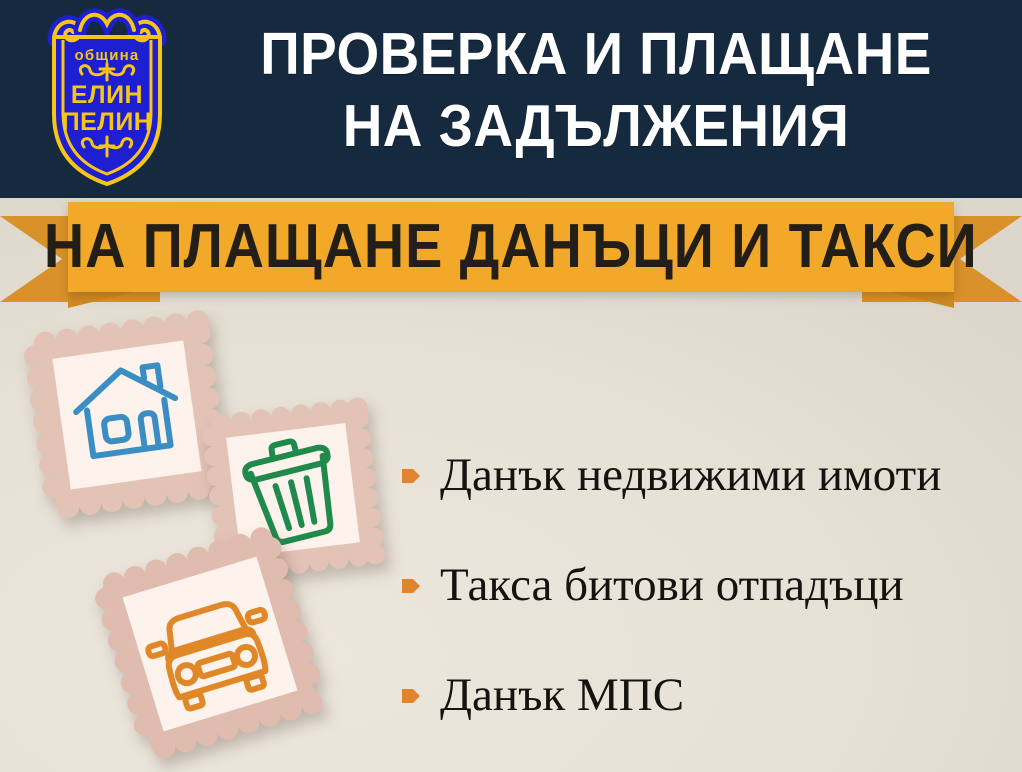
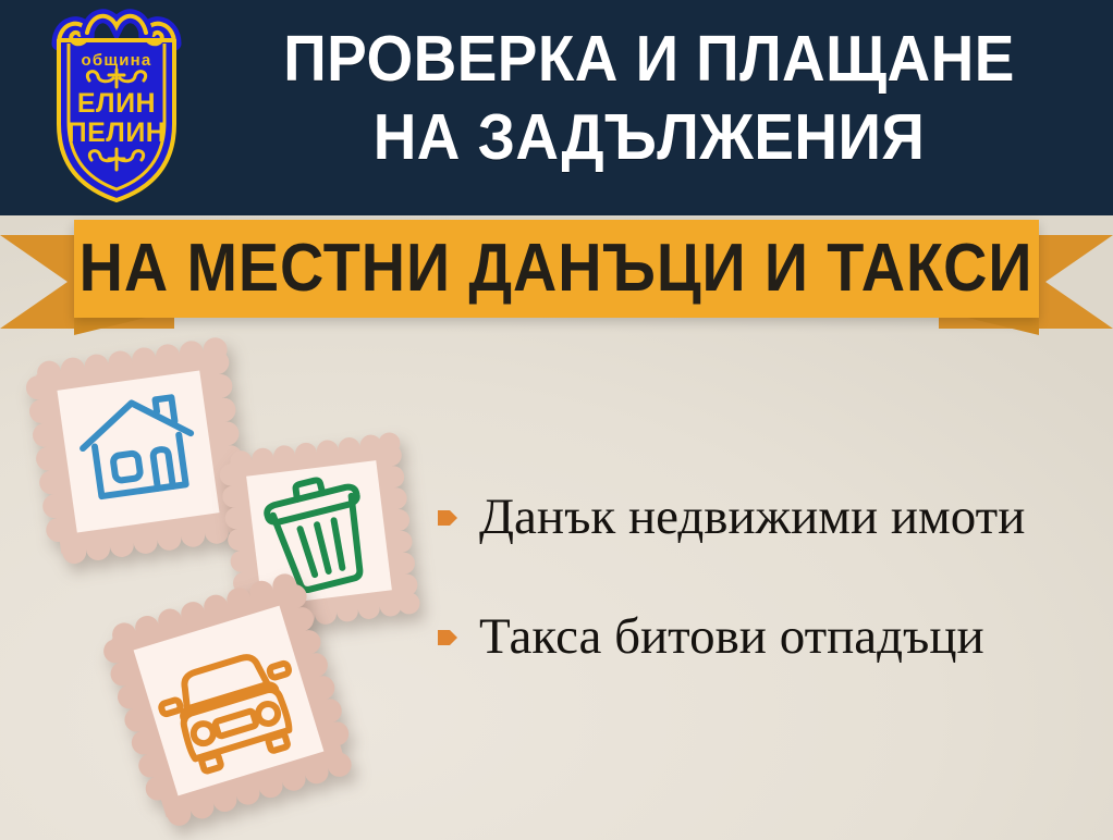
  община
  ЕЛИН
  ПЕЛИН
  ПРОВЕРКА И ПЛАЩАНЕ
  НА ЗАДЪЛЖЕНИЯ
- НА ПЛАЩАНЕ ДАНЪЦИ И ТАКСИ
+ НА МЕСТНИ ДАНЪЦИ И ТАКСИ
  Данък недвижими имоти
  Такса битови отпадъци
- Данък МПС
